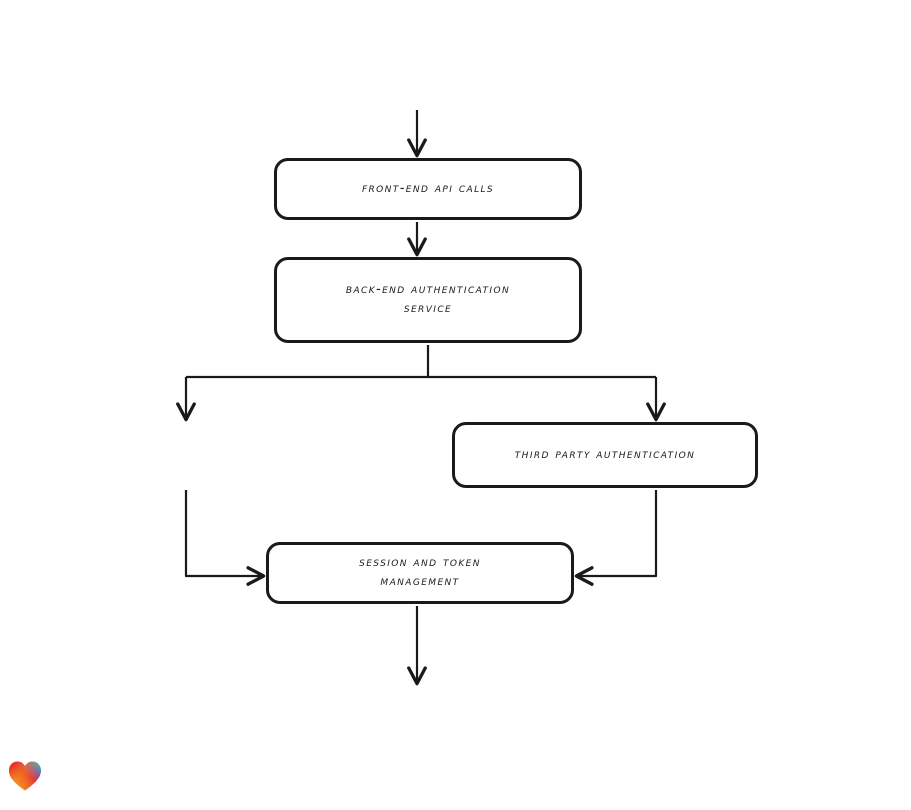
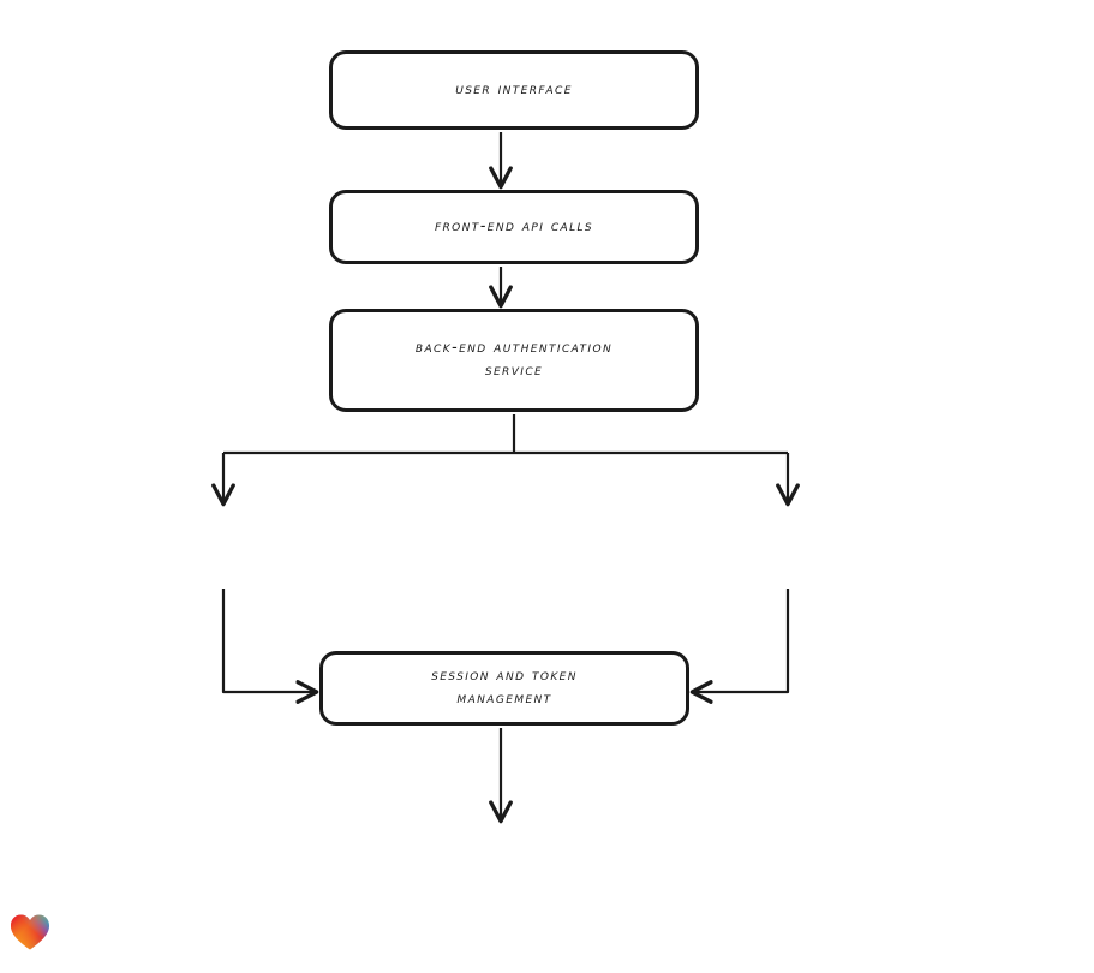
+ user interface
  front-end api calls
  back-end authentication
  service
- third party authentication
  session and token
  management
